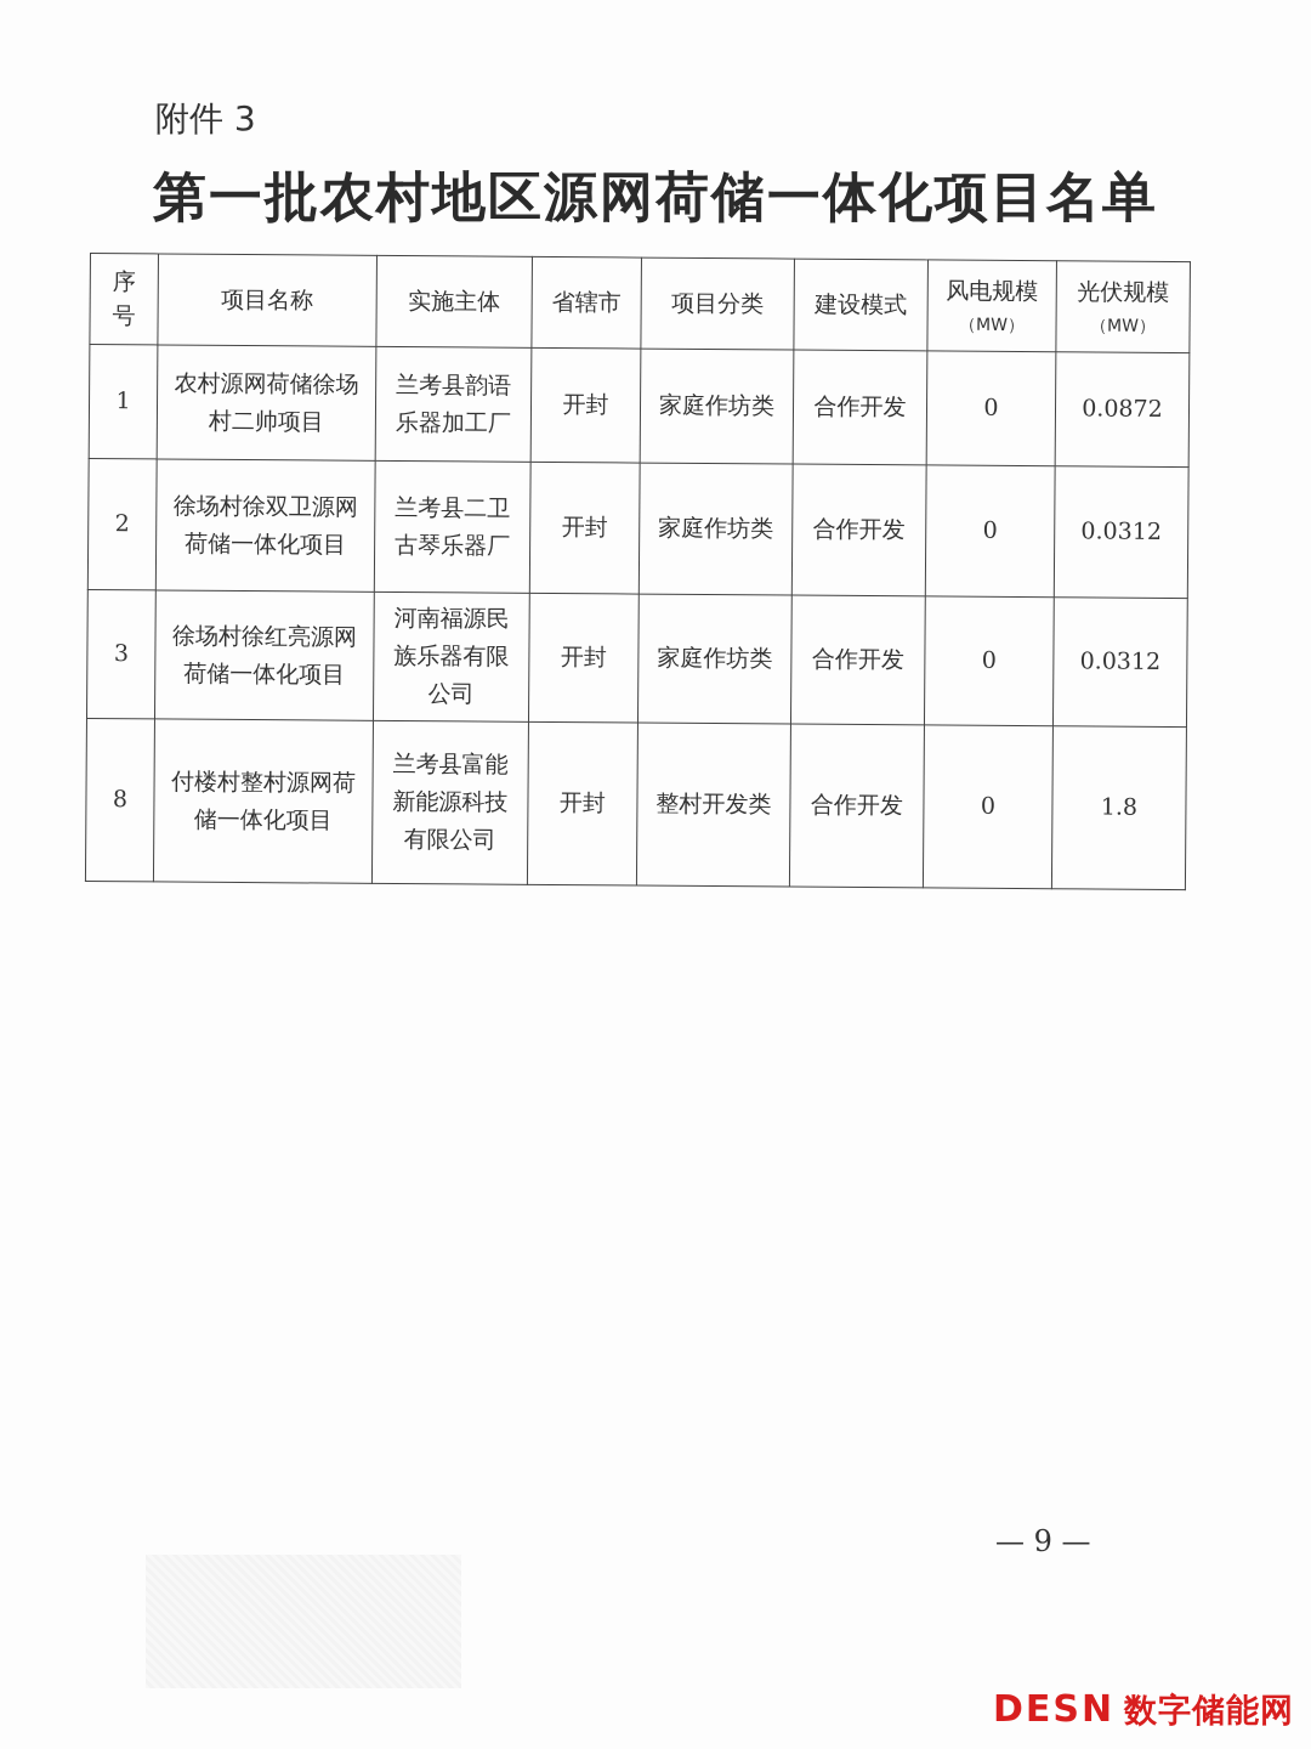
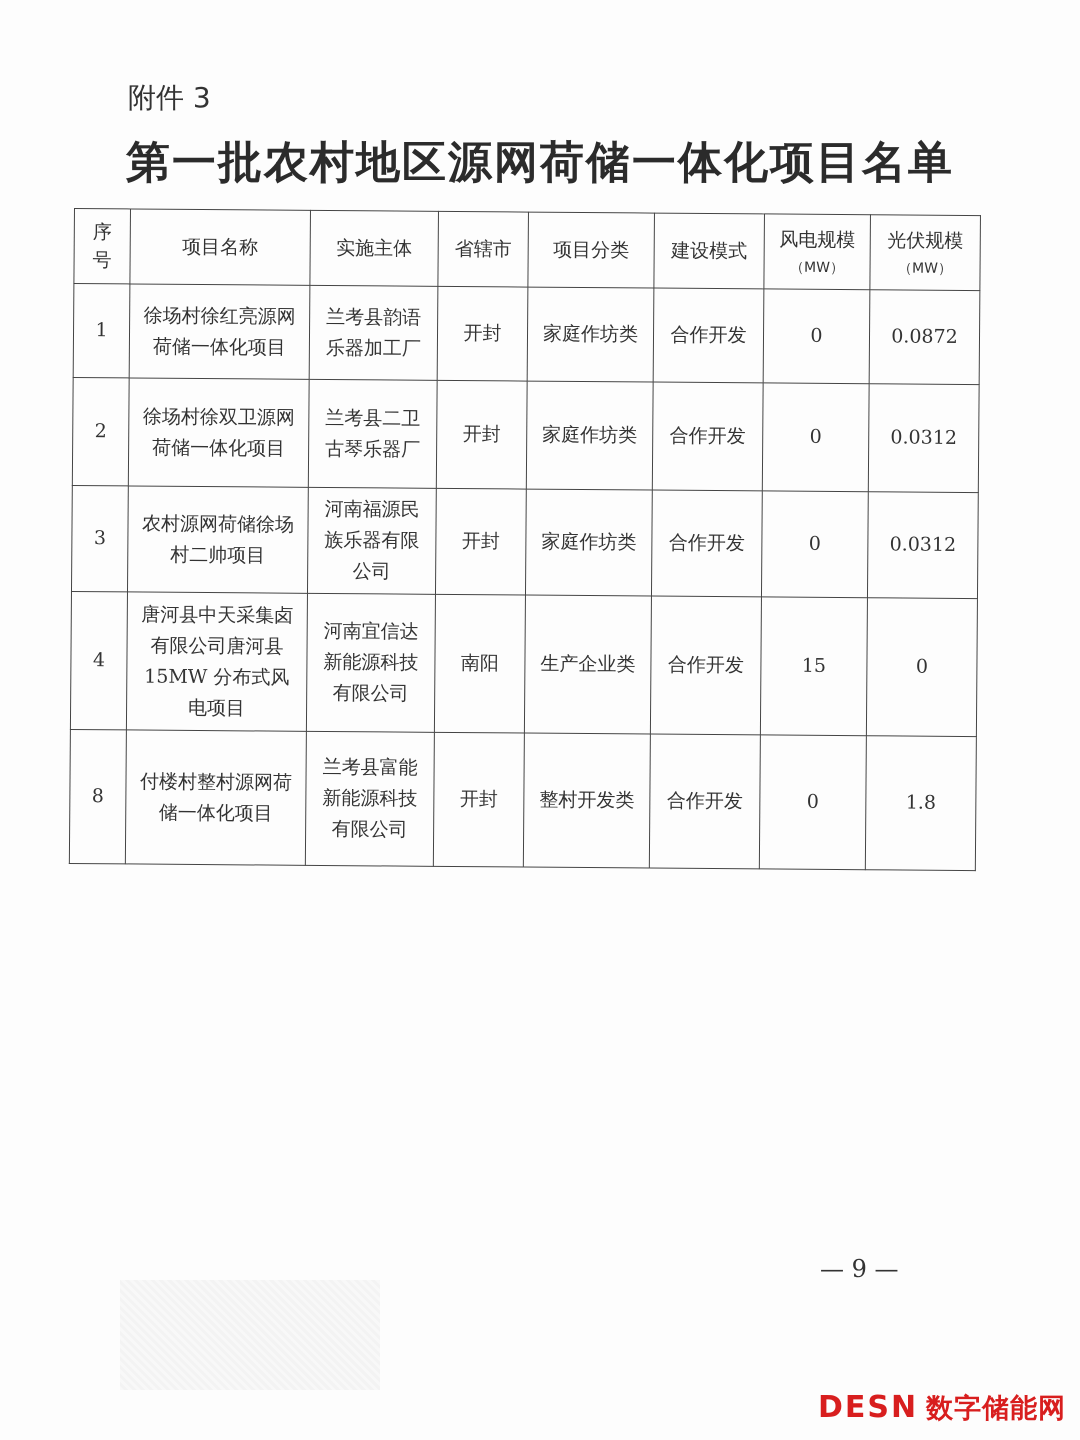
  附件 3
  第一批农村地区源网荷储一体化项目名单
  序号	项目名称	实施主体	省辖市	项目分类	建设模式	风电规模 （MW）	光伏规模 （MW）
- 1	农村源网荷储徐场村二帅项目	兰考县韵语乐器加工厂	开封	家庭作坊类	合作开发	0	0.0872
+ 1	徐场村徐红亮源网荷储一体化项目	兰考县韵语乐器加工厂	开封	家庭作坊类	合作开发	0	0.0872
  2	徐场村徐双卫源网荷储一体化项目	兰考县二卫古琴乐器厂	开封	家庭作坊类	合作开发	0	0.0312
- 3	徐场村徐红亮源网荷储一体化项目	河南福源民族乐器有限公司	开封	家庭作坊类	合作开发	0	0.0312
+ 3	农村源网荷储徐场村二帅项目	河南福源民族乐器有限公司	开封	家庭作坊类	合作开发	0	0.0312
+ 4	唐河县中天采集卤有限公司唐河县 15MW 分布式风电项目	河南宜信达新能源科技有限公司	南阳	生产企业类	合作开发	15	0
  8	付楼村整村源网荷储一体化项目	兰考县富能新能源科技有限公司	开封	整村开发类	合作开发	0	1.8
  — 9 —
  DESN 数字储能网
